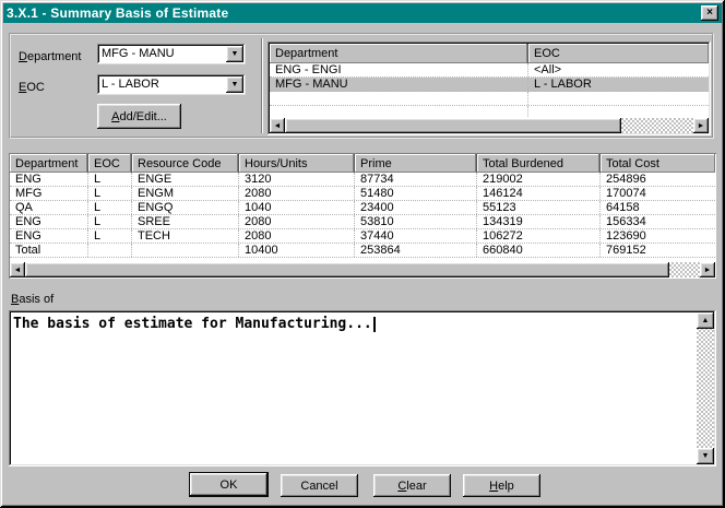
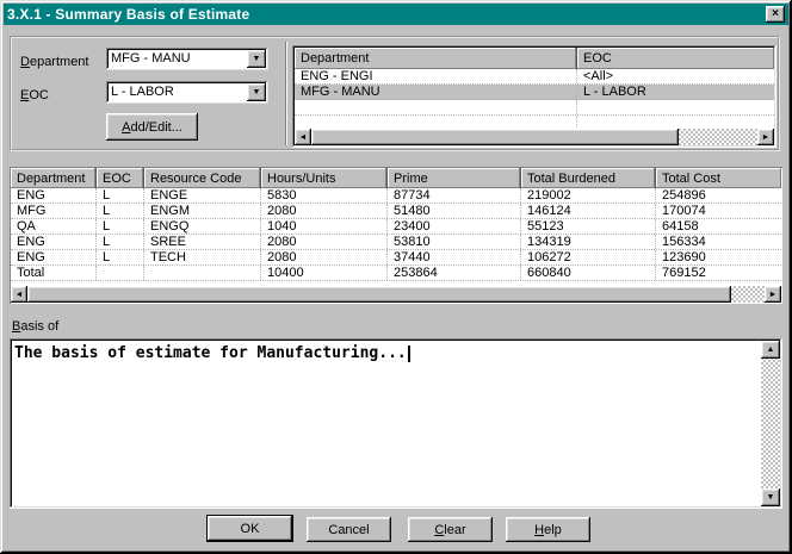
  3.X.1 - Summary Basis of Estimate
  ×
  Department
  MFG - MANU
  EOC
  L - LABOR
  Add/Edit...
  Department
  EOC
  ENG - ENGI
  <All>
  MFG - MANU
  L - LABOR
  Department
  EOC
  Resource Code
  Hours/Units
  Prime
  Total Burdened
  Total Cost
  ENG
  L
  ENGE
- 3120
+ 5830
  87734
  219002
  254896
  MFG
  L
  ENGM
  2080
  51480
  146124
  170074
  QA
  L
  ENGQ
  1040
  23400
  55123
  64158
  ENG
  L
  SREE
  2080
  53810
  134319
  156334
  ENG
  L
  TECH
  2080
  37440
  106272
  123690
  Total
  10400
  253864
  660840
  769152
  Basis of
  The basis of estimate for Manufacturing...
  OK
  Cancel
  Clear
  Help
